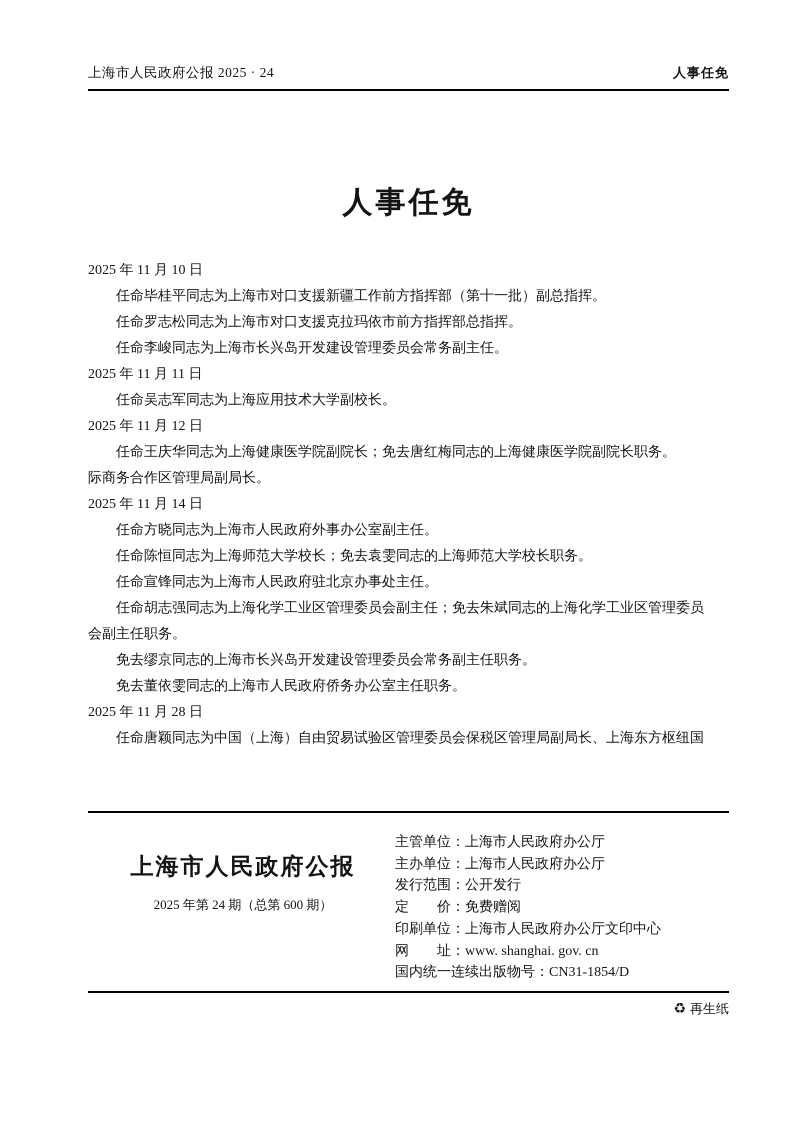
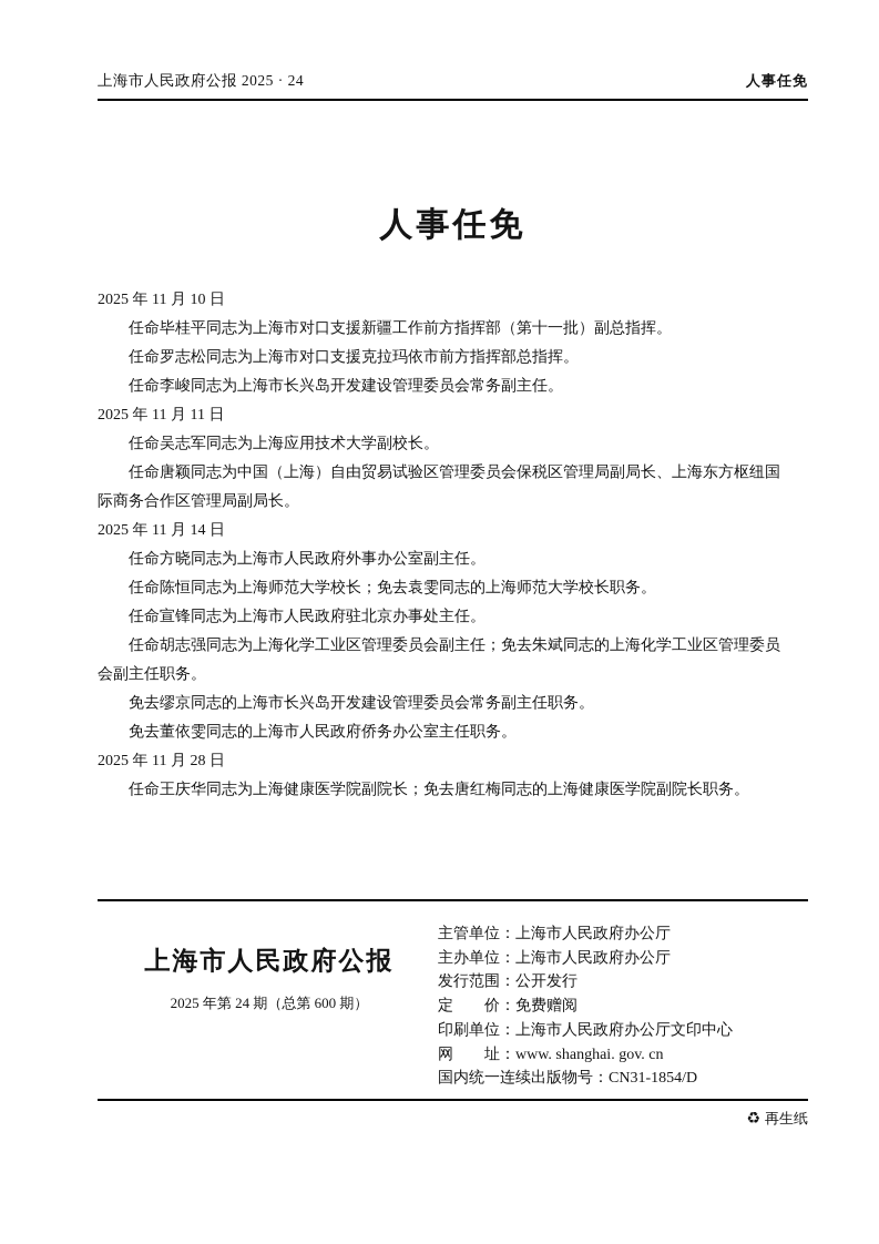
  上海市人民政府公报 2025 · 24
  人事任免
  人事任免
  2025 年 11 月 10 日
  任命毕桂平同志为上海市对口支援新疆工作前方指挥部（第十一批）副总指挥。
  任命罗志松同志为上海市对口支援克拉玛依市前方指挥部总指挥。
  任命李峻同志为上海市长兴岛开发建设管理委员会常务副主任。
  2025 年 11 月 11 日
  任命吴志军同志为上海应用技术大学副校长。
- 2025 年 11 月 12 日
- 任命王庆华同志为上海健康医学院副院长；免去唐红梅同志的上海健康医学院副院长职务。
+ 任命唐颖同志为中国（上海）自由贸易试验区管理委员会保税区管理局副局长、上海东方枢纽国
  际商务合作区管理局副局长。
  2025 年 11 月 14 日
  任命方晓同志为上海市人民政府外事办公室副主任。
  任命陈恒同志为上海师范大学校长；免去袁雯同志的上海师范大学校长职务。
  任命宣锋同志为上海市人民政府驻北京办事处主任。
  任命胡志强同志为上海化学工业区管理委员会副主任；免去朱斌同志的上海化学工业区管理委员
  会副主任职务。
  免去缪京同志的上海市长兴岛开发建设管理委员会常务副主任职务。
  免去董依雯同志的上海市人民政府侨务办公室主任职务。
  2025 年 11 月 28 日
- 任命唐颖同志为中国（上海）自由贸易试验区管理委员会保税区管理局副局长、上海东方枢纽国
+ 任命王庆华同志为上海健康医学院副院长；免去唐红梅同志的上海健康医学院副院长职务。
  上海市人民政府公报
  2025 年第 24 期（总第 600 期）
  主管单位：上海市人民政府办公厅
  主办单位：上海市人民政府办公厅
  发行范围：公开发行
  定 价：免费赠阅
  印刷单位：上海市人民政府办公厅文印中心
  网 址：www. shanghai. gov. cn
  国内统一连续出版物号：CN31-1854/D
  ♻ 再生纸
